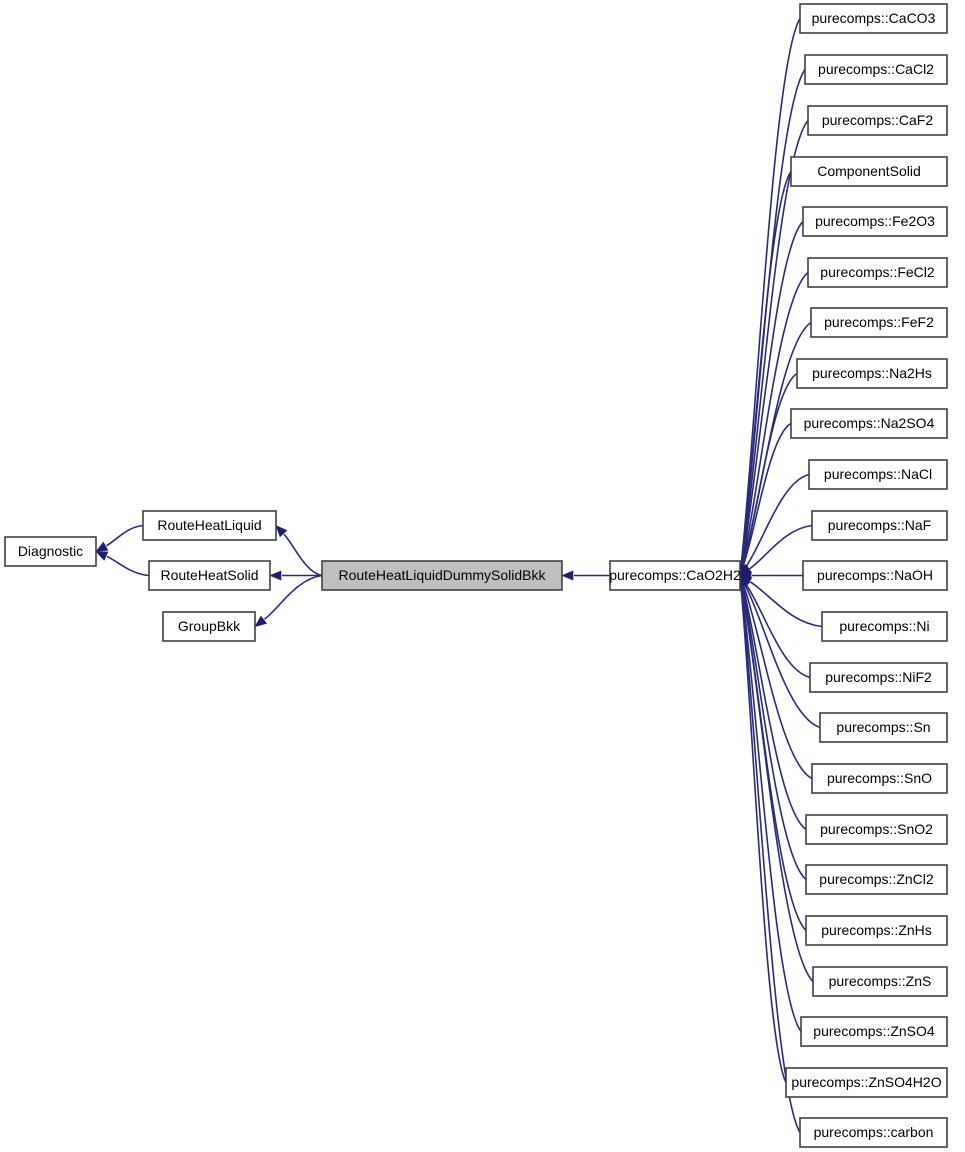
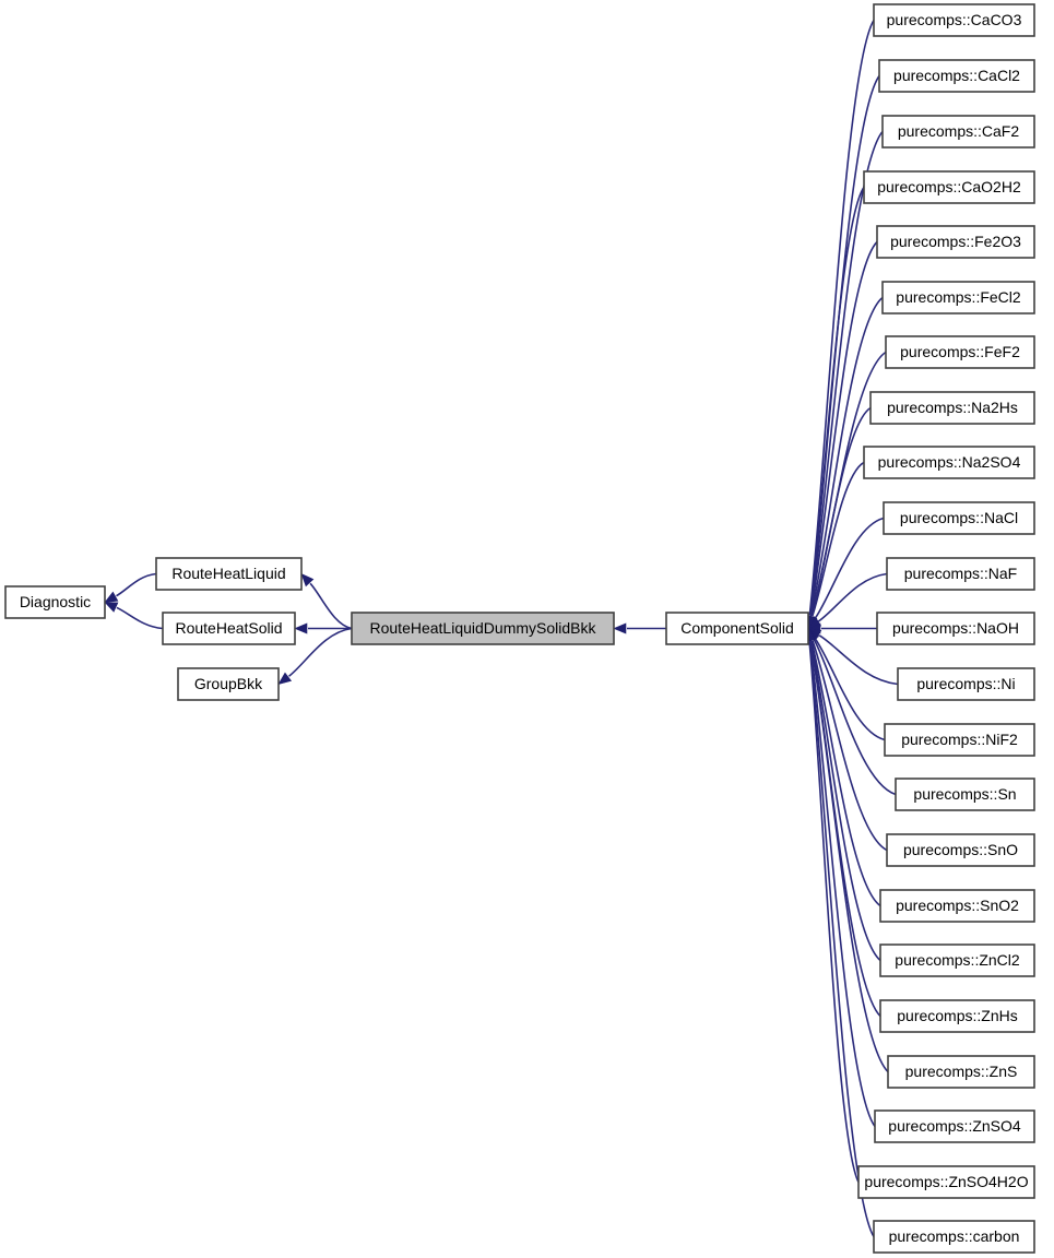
  Diagnostic
  RouteHeatLiquid
  RouteHeatSolid
  GroupBkk
  RouteHeatLiquidDummySolidBkk
- purecomps::CaO2H2
+ ComponentSolid
  purecomps::CaCO3
  purecomps::CaCl2
  purecomps::CaF2
- ComponentSolid
+ purecomps::CaO2H2
  purecomps::Fe2O3
  purecomps::FeCl2
  purecomps::FeF2
  purecomps::Na2Hs
  purecomps::Na2SO4
  purecomps::NaCl
  purecomps::NaF
  purecomps::NaOH
  purecomps::Ni
  purecomps::NiF2
  purecomps::Sn
  purecomps::SnO
  purecomps::SnO2
  purecomps::ZnCl2
  purecomps::ZnHs
  purecomps::ZnS
  purecomps::ZnSO4
  purecomps::ZnSO4H2O
  purecomps::carbon
